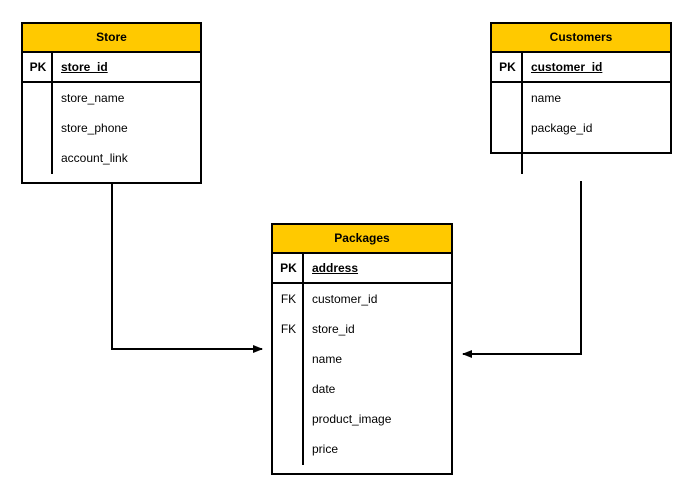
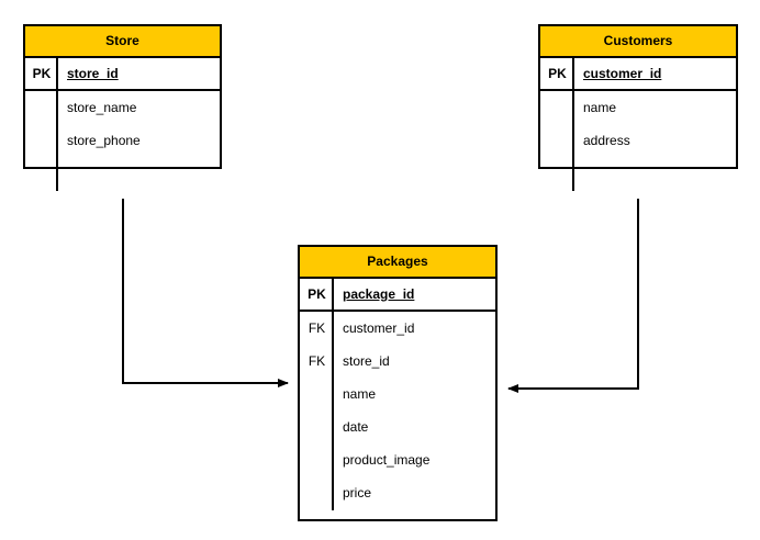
  Store
  PK
  store_id
  store_name
  store_phone
- account_link
  Customers
  PK
  customer_id
  name
- package_id
+ address
  Packages
  PK
- address
+ package_id
  FK
  customer_id
  FK
  store_id
  name
  date
  product_image
  price
